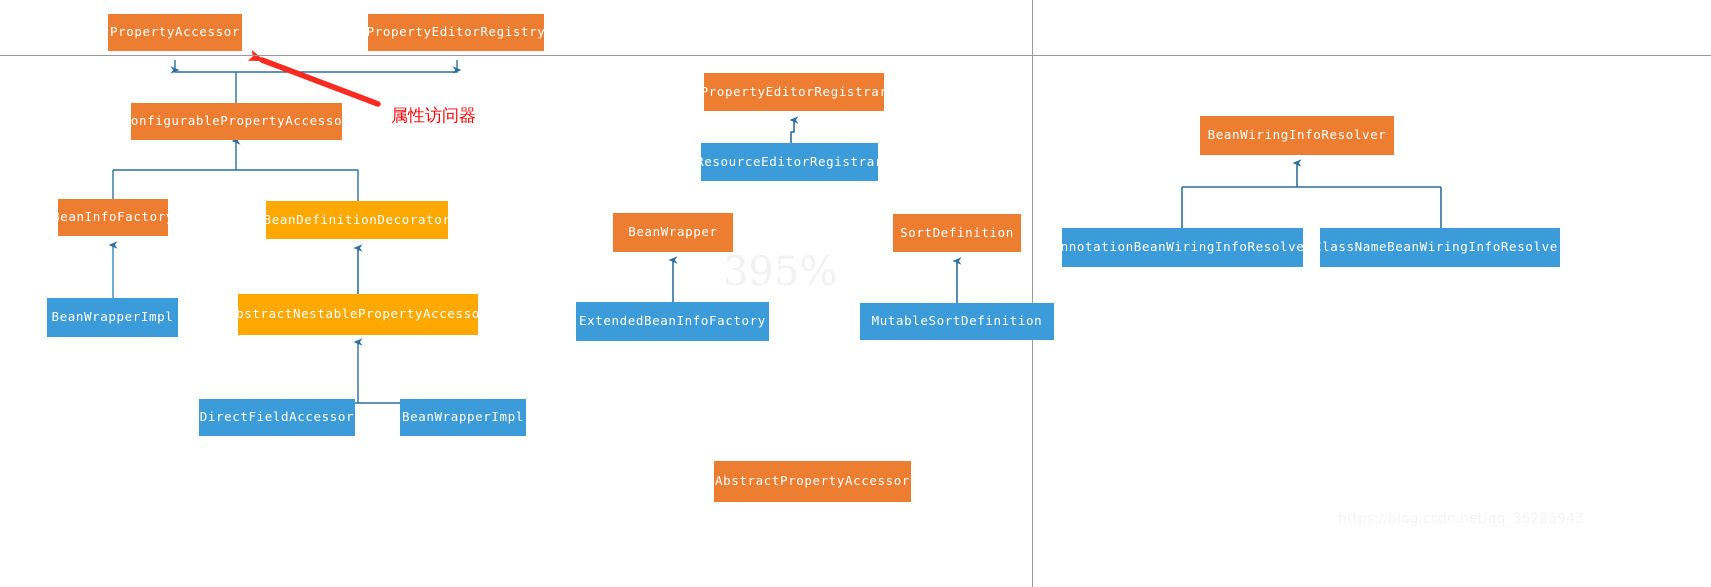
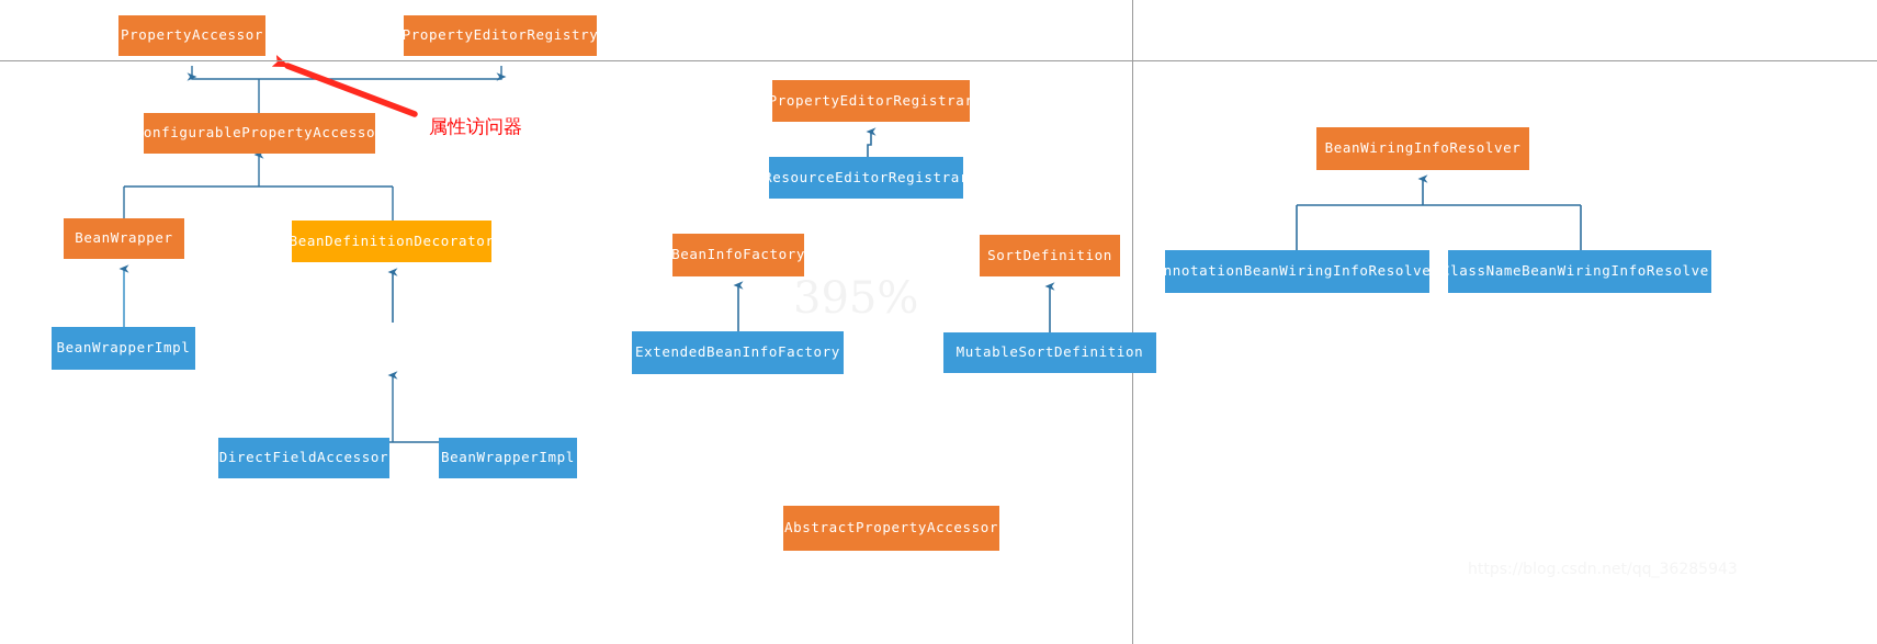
  PropertyAccessor
  PropertyEditorRegistry
  ConfigurablePropertyAccessor
- BeanInfoFactory
+ BeanWrapper
  BeanDefinitionDecorator
  BeanWrapperImpl
- AbstractNestablePropertyAccessor
  DirectFieldAccessor
  BeanWrapperImpl
  PropertyEditorRegistrar
  ResourceEditorRegistrar
- BeanWrapper
+ BeanInfoFactory
  ExtendedBeanInfoFactory
  SortDefinition
  MutableSortDefinition
  AbstractPropertyAccessor
  BeanWiringInfoResolver
  AnnotationBeanWiringInfoResolver
  ClassNameBeanWiringInfoResolver
  属性访问器
  395%
